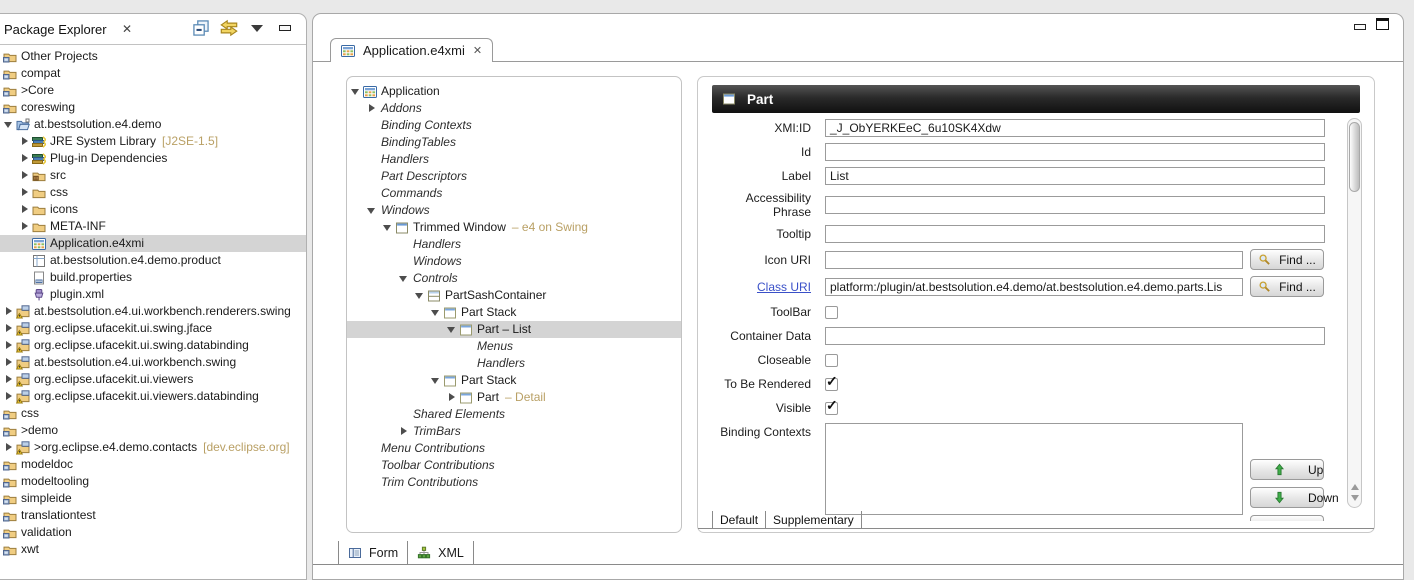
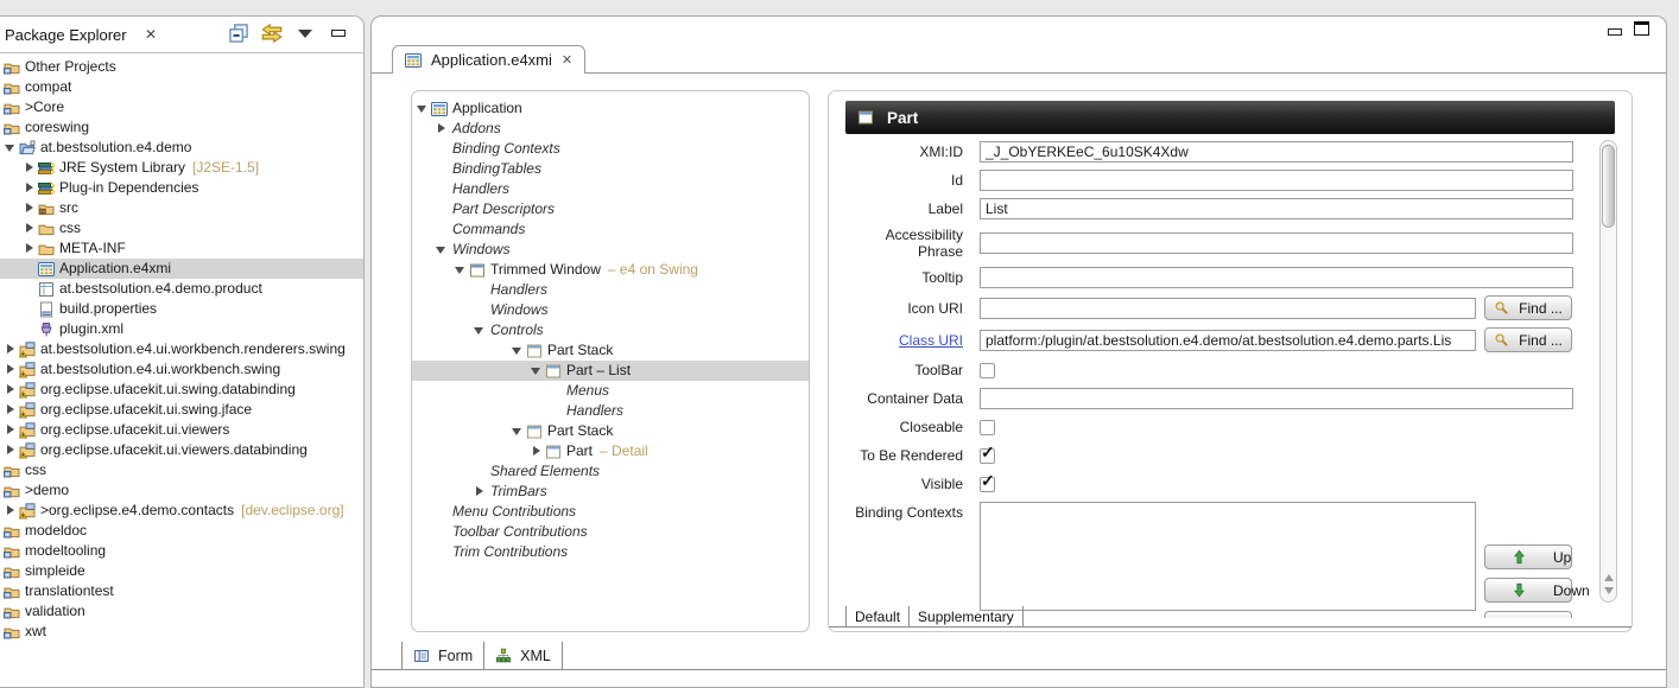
  Package Explorer
  ✕
  Other Projects
  compat
  >Core
  coreswing
  at.bestsolution.e4.demo
  JRE System Library
  [J2SE-1.5]
  Plug-in Dependencies
  src
  css
- icons
  META-INF
  Application.e4xmi
  at.bestsolution.e4.demo.product
  build.properties
  plugin.xml
  at.bestsolution.e4.ui.workbench.renderers.swing
- org.eclipse.ufacekit.ui.swing.jface
+ at.bestsolution.e4.ui.workbench.swing
  org.eclipse.ufacekit.ui.swing.databinding
- at.bestsolution.e4.ui.workbench.swing
+ org.eclipse.ufacekit.ui.swing.jface
  org.eclipse.ufacekit.ui.viewers
  org.eclipse.ufacekit.ui.viewers.databinding
  css
  >demo
  >org.eclipse.e4.demo.contacts
  [dev.eclipse.org]
  modeldoc
  modeltooling
  simpleide
  translationtest
  validation
  xwt
  Application.e4xmi
  ✕
  Application
  Addons
  Binding Contexts
  BindingTables
  Handlers
  Part Descriptors
  Commands
  Windows
  Trimmed Window
  – e4 on Swing
  Handlers
  Windows
  Controls
- PartSashContainer
  Part Stack
  Part – List
  Menus
  Handlers
  Part Stack
  Part
  – Detail
  Shared Elements
  TrimBars
  Menu Contributions
  Toolbar Contributions
  Trim Contributions
  Part
  XMI:ID
  _J_ObYERKEeC_6u10SK4Xdw
  Id
  Label
  List
  Accessibility Phrase
  Tooltip
  Icon URI
  Find ...
  Class URI
  platform:/plugin/at.bestsolution.e4.demo/at.bestsolution.e4.demo.parts.Lis
  Find ...
  ToolBar
  Container Data
  Closeable
  To Be Rendered
  ✓
  Visible
  ✓
  Binding Contexts
  Up
  Down
  Default
  Supplementary
  Form
  XML
